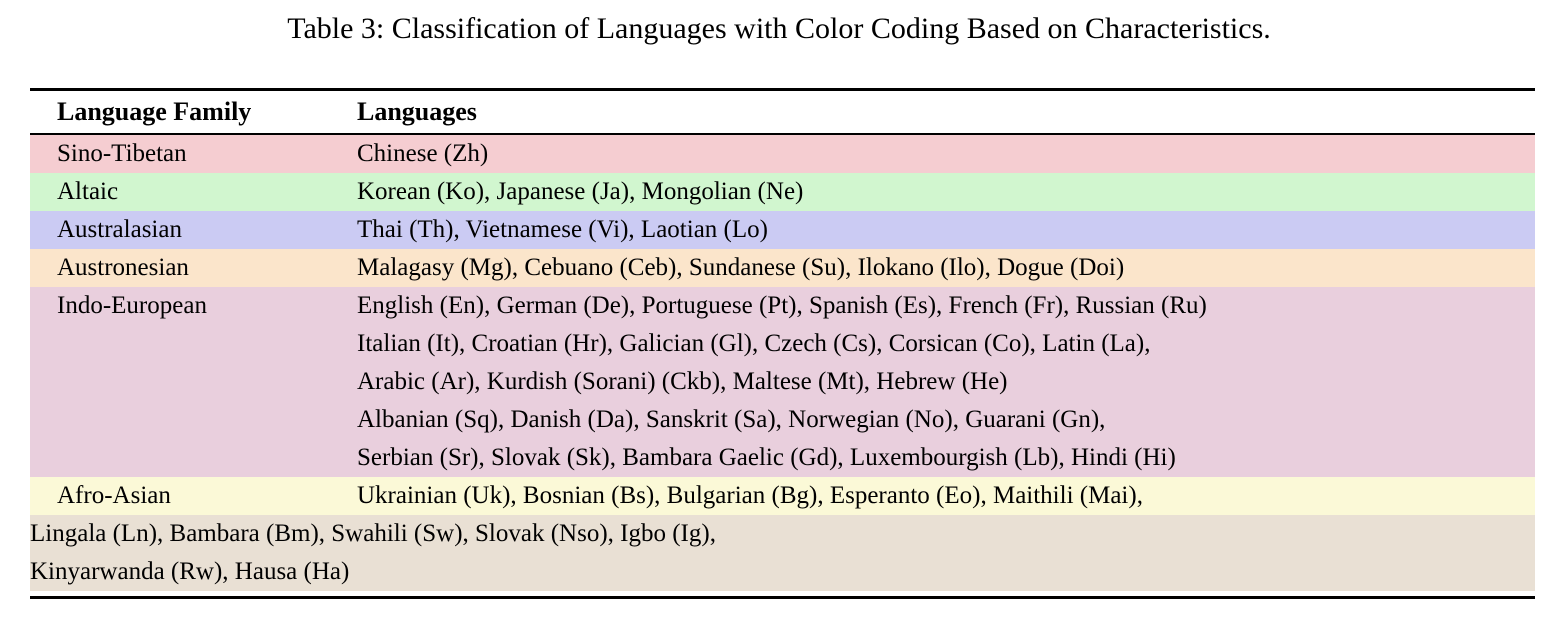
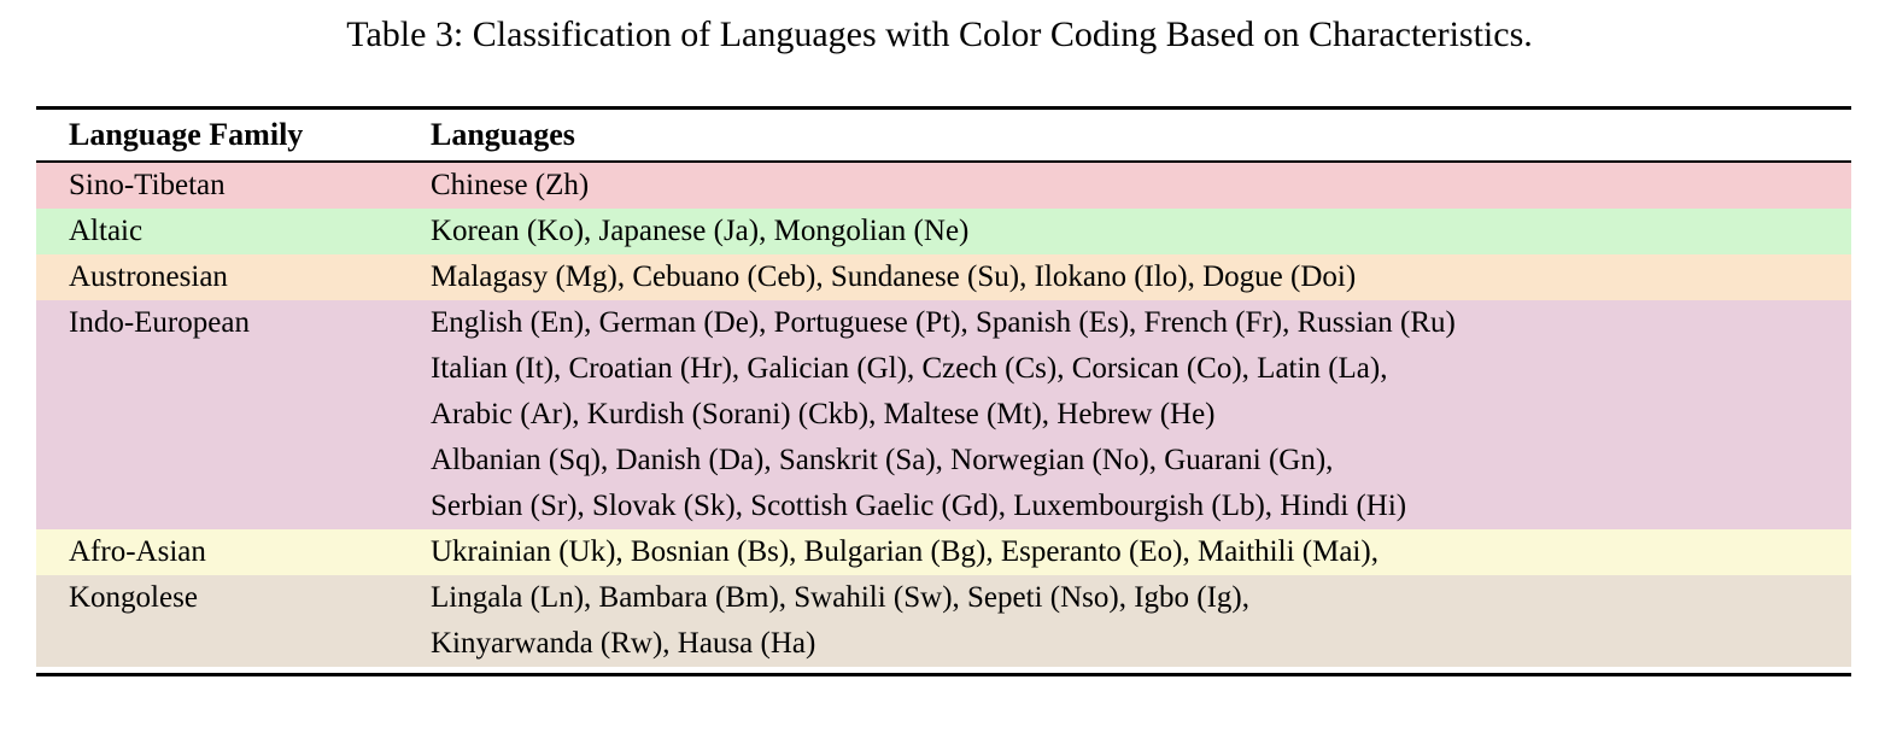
  Table 3: Classification of Languages with Color Coding Based on Characteristics.
  Language Family
  Languages
  Sino-Tibetan
  Chinese (Zh)
  Altaic
  Korean (Ko), Japanese (Ja), Mongolian (Ne)
- Australasian
- Thai (Th), Vietnamese (Vi), Laotian (Lo)
  Austronesian
  Malagasy (Mg), Cebuano (Ceb), Sundanese (Su), Ilokano (Ilo), Dogue (Doi)
  Indo-European
  English (En), German (De), Portuguese (Pt), Spanish (Es), French (Fr), Russian (Ru)
  Italian (It), Croatian (Hr), Galician (Gl), Czech (Cs), Corsican (Co), Latin (La),
  Arabic (Ar), Kurdish (Sorani) (Ckb), Maltese (Mt), Hebrew (He)
  Albanian (Sq), Danish (Da), Sanskrit (Sa), Norwegian (No), Guarani (Gn),
- Serbian (Sr), Slovak (Sk), Bambara Gaelic (Gd), Luxembourgish (Lb), Hindi (Hi)
+ Serbian (Sr), Slovak (Sk), Scottish Gaelic (Gd), Luxembourgish (Lb), Hindi (Hi)
  Afro-Asian
  Ukrainian (Uk), Bosnian (Bs), Bulgarian (Bg), Esperanto (Eo), Maithili (Mai),
+ Kongolese
- Lingala (Ln), Bambara (Bm), Swahili (Sw), Slovak (Nso), Igbo (Ig),
+ Lingala (Ln), Bambara (Bm), Swahili (Sw), Sepeti (Nso), Igbo (Ig),
  Kinyarwanda (Rw), Hausa (Ha)
